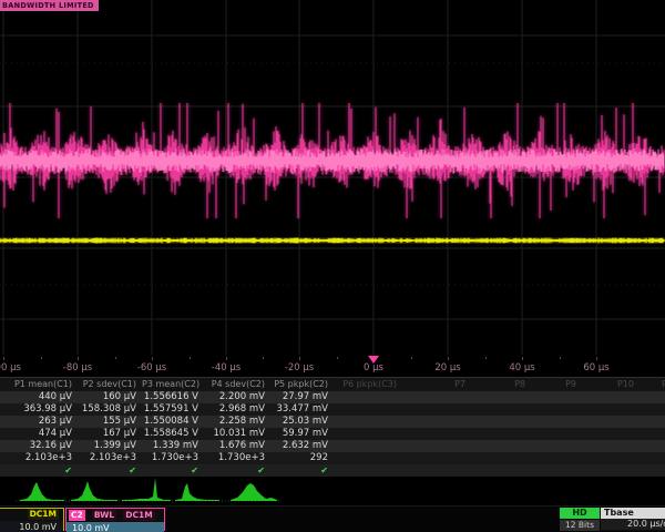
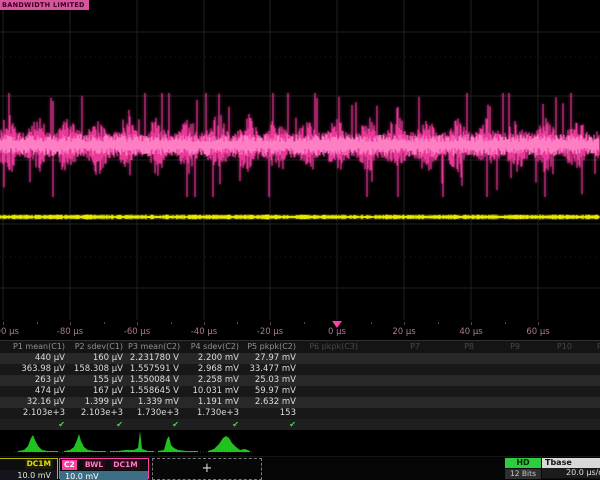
  BANDWIDTH LIMITED
  -80 µs
  -60 µs
  -40 µs
  -20 µs
  0 µs
  20 µs
  40 µs
  60 µs
  P1 mean(C1)
  P2 sdev(C1)
  P3 mean(C2)
  P4 sdev(C2)
  P5 pkpk(C2)
  P6 pkpk(C3)
  P7
  P8
  P9
  P10
  440 µV
  160 µV
- 1.556616 V
+ 2.231780 V
  2.200 mV
  27.97 mV
  363.98 µV
  158.308 µV
  1.557591 V
  2.968 mV
  33.477 mV
  263 µV
  155 µV
  1.550084 V
  2.258 mV
  25.03 mV
  474 µV
  167 µV
  1.558645 V
  10.031 mV
  59.97 mV
  32.16 µV
  1.399 µV
  1.339 mV
- 1.676 mV
+ 1.191 mV
  2.632 mV
  2.103e+3
  2.103e+3
  1.730e+3
  1.730e+3
- 292
+ 153
  ✔
  ✔
  ✔
  ✔
  ✔
  DC1M
  10.0 mV
  C2 BWL DC1M
  10.0 mV
+ +
  HD
  12 Bits
  Tbase
  20.0 µs/
